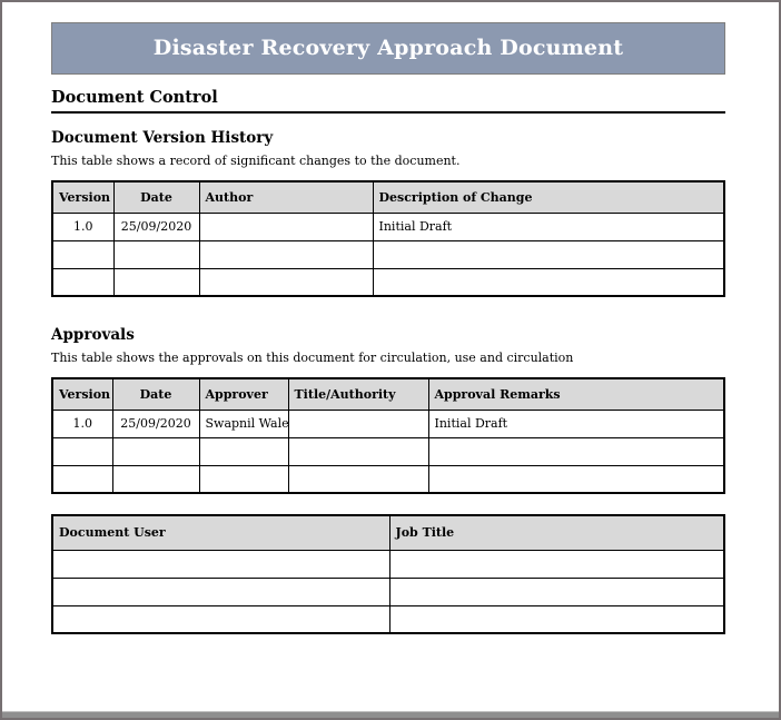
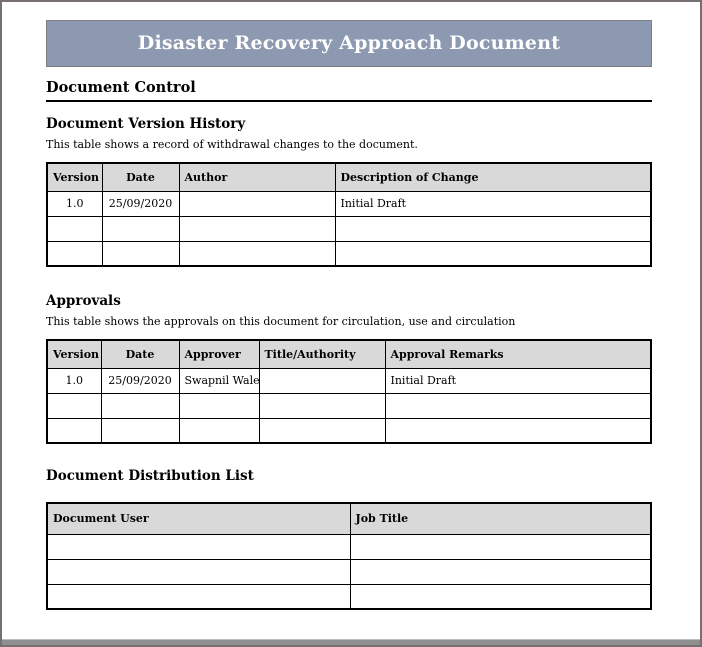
  Disaster Recovery Approach Document
  Document Control
  Document Version History
- This table shows a record of significant changes to the document.
+ This table shows a record of withdrawal changes to the document.
  Version	Date	Author	Description of Change
  1.0	25/09/2020		Initial Draft
  Approvals
  This table shows the approvals on this document for circulation, use and circulation
  Version	Date	Approver	Title/Authority	Approval Remarks
  1.0	25/09/2020	Swapnil Wale		Initial Draft
+ Document Distribution List
  Document User	Job Title
